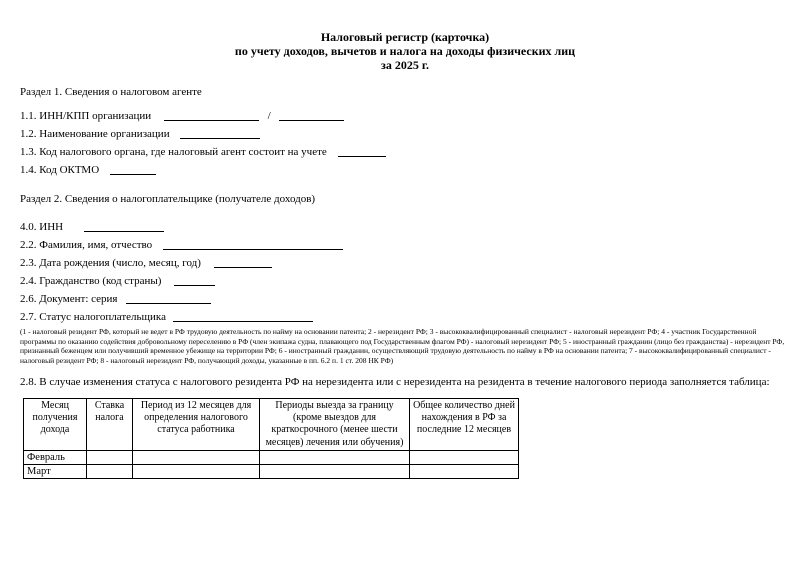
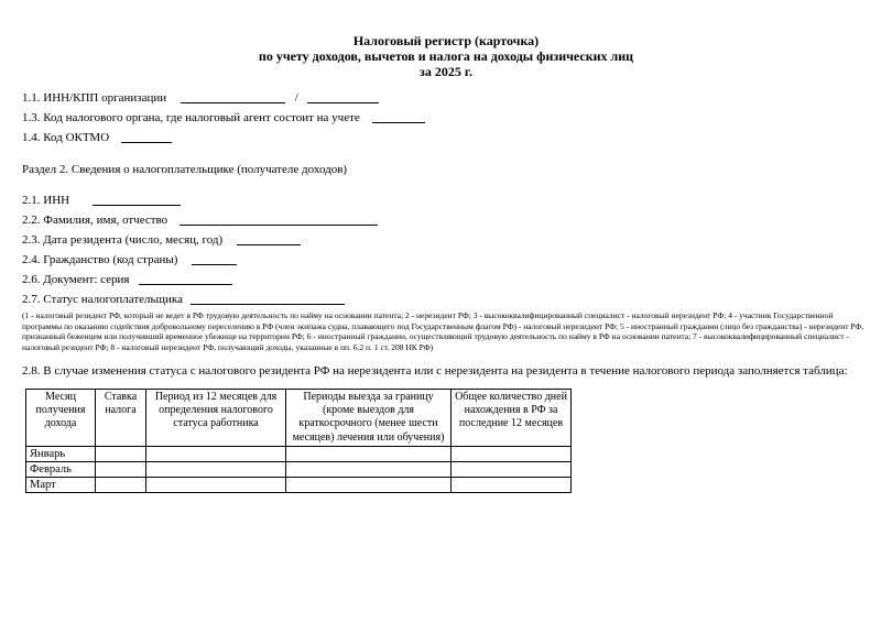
  Налоговый регистр (карточка)
  по учету доходов, вычетов и налога на доходы физических лиц
  за 2025 г.
- Раздел 1. Сведения о налоговом агенте
  1.1. ИНН/КПП организации /
- 1.2. Наименование организации
  1.3. Код налогового органа, где налоговый агент состоит на учете
  1.4. Код ОКТМО
  Раздел 2. Сведения о налогоплательщике (получателе доходов)
- 4.0. ИНН
+ 2.1. ИНН
  2.2. Фамилия, имя, отчество
- 2.3. Дата рождения (число, месяц, год)
+ 2.3. Дата резидента (число, месяц, год)
  2.4. Гражданство (код страны)
  2.6. Документ: серия
  2.7. Статус налогоплательщика
  (1 - налоговый резидент РФ, который не ведет в РФ трудовую деятельность по найму на основании патента; 2 - нерезидент РФ; 3 - высококвалифицированный специалист - налоговый нерезидент РФ; 4 - участник Государственной программы по оказанию содействия добровольному переселению в РФ (член экипажа судна, плавающего под Государственным флагом РФ) - налоговый нерезидент РФ; 5 - иностранный гражданин (лицо без гражданства) - нерезидент РФ, признанный беженцем или получивший временное убежище на территории РФ; 6 - иностранный гражданин, осуществляющий трудовую деятельность по найму в РФ на основании патента; 7 - высококвалифицированный специалист - налоговый резидент РФ; 8 - налоговый нерезидент РФ, получающий доходы, указанные в пп. 6.2 п. 1 ст. 208 НК РФ)
  2.8. В случае изменения статуса с налогового резидента РФ на нерезидента или с нерезидента на резидента в течение налогового периода заполняется таблица:
  Месяц получения дохода	Ставка налога	Период из 12 месяцев для определения налогового статуса работника	Периоды выезда за границу (кроме выездов для краткосрочного (менее шести месяцев) лечения или обучения)	Общее количество дней нахождения в РФ за последние 12 месяцев
+ Январь
  Февраль
  Март
